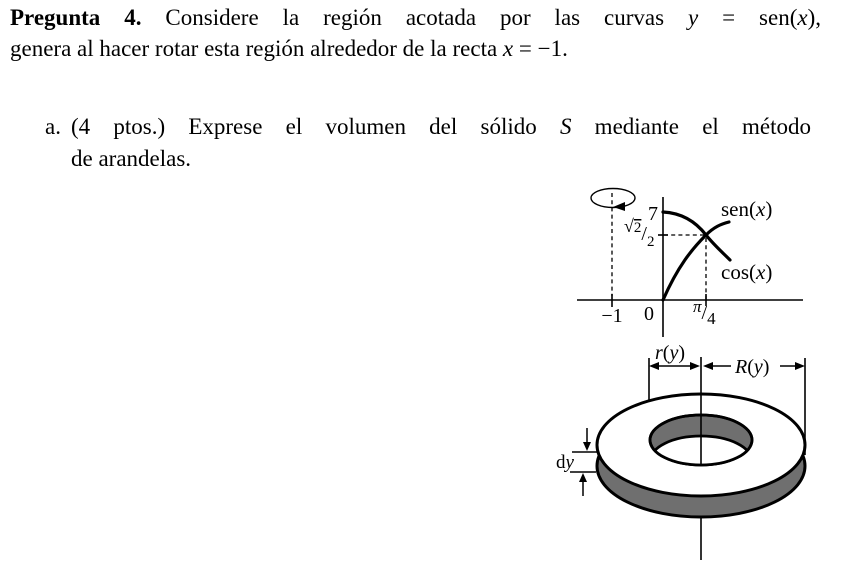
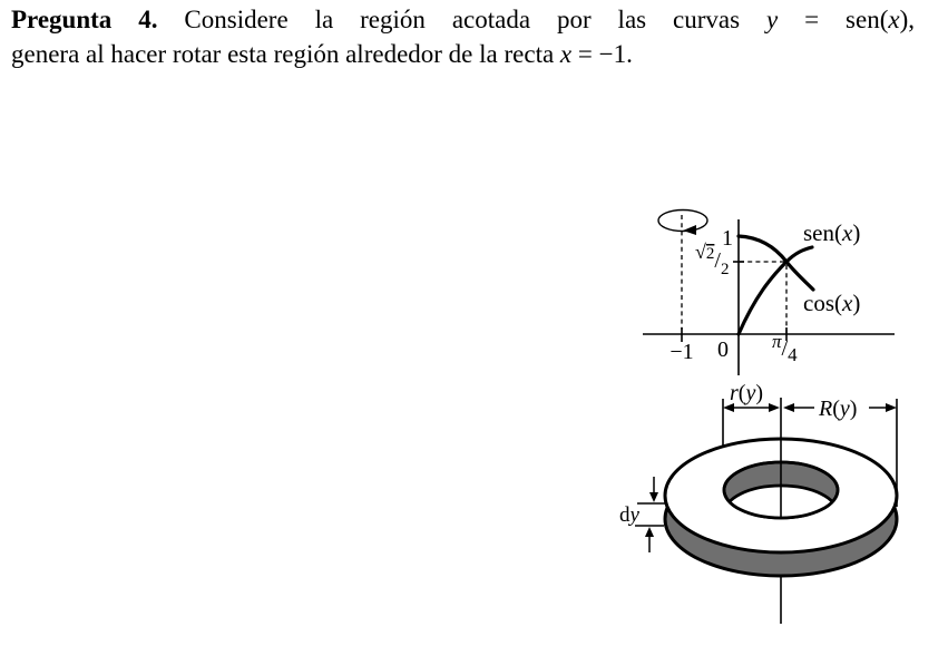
  Pregunta 4. Considere la región acotada por las curvas y = sen(x),
  genera al hacer rotar esta región alrededor de la recta x = −1.
- a.
- (4 ptos.) Exprese el volumen del sólido S mediante el método
- de arandelas.
- 7
+ 1
  √2/2
  0
  π/4
  −1
  sen(x)
  cos(x)
  r(y)
  R(y)
  dy
